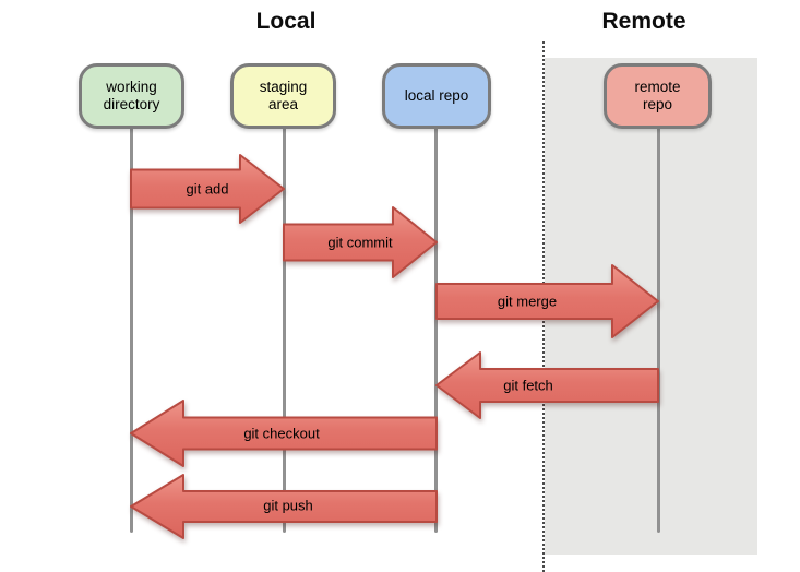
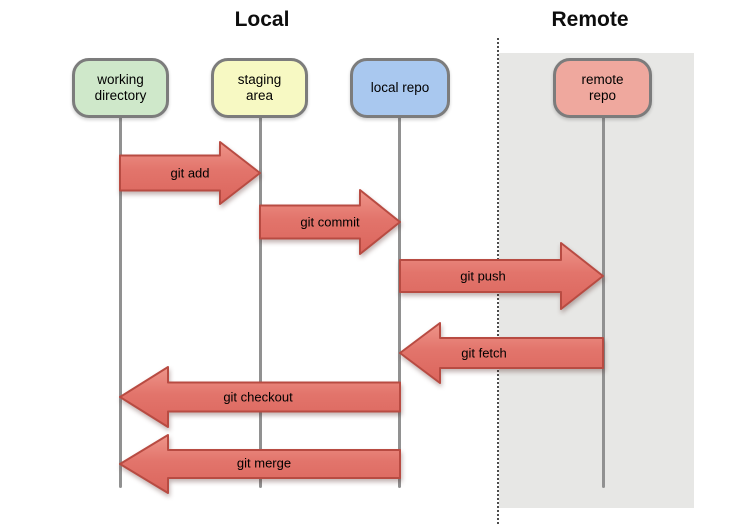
  Local
  Remote
  working
  directory
  staging
  area
  local repo
  remote
  repo
  git add
  git commit
- git merge
+ git push
  git fetch
  git checkout
- git push
+ git merge
